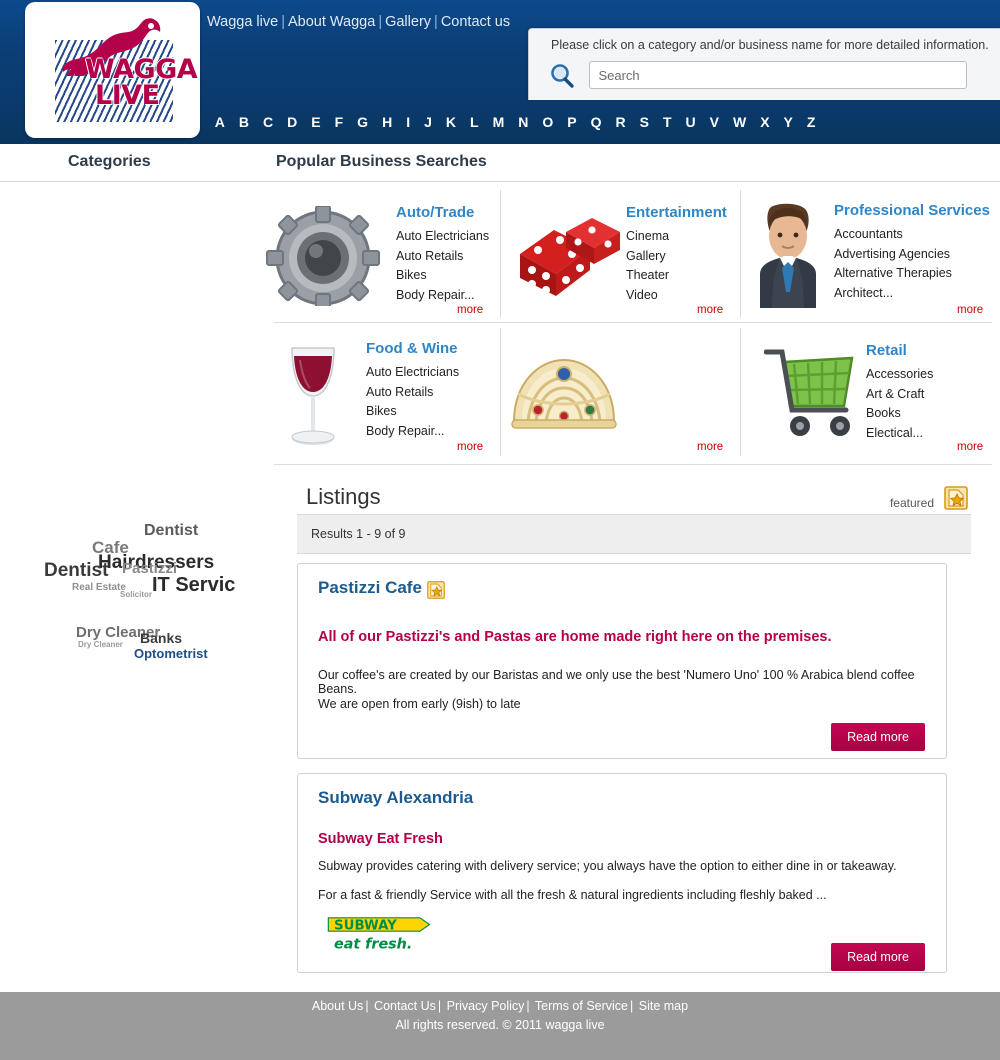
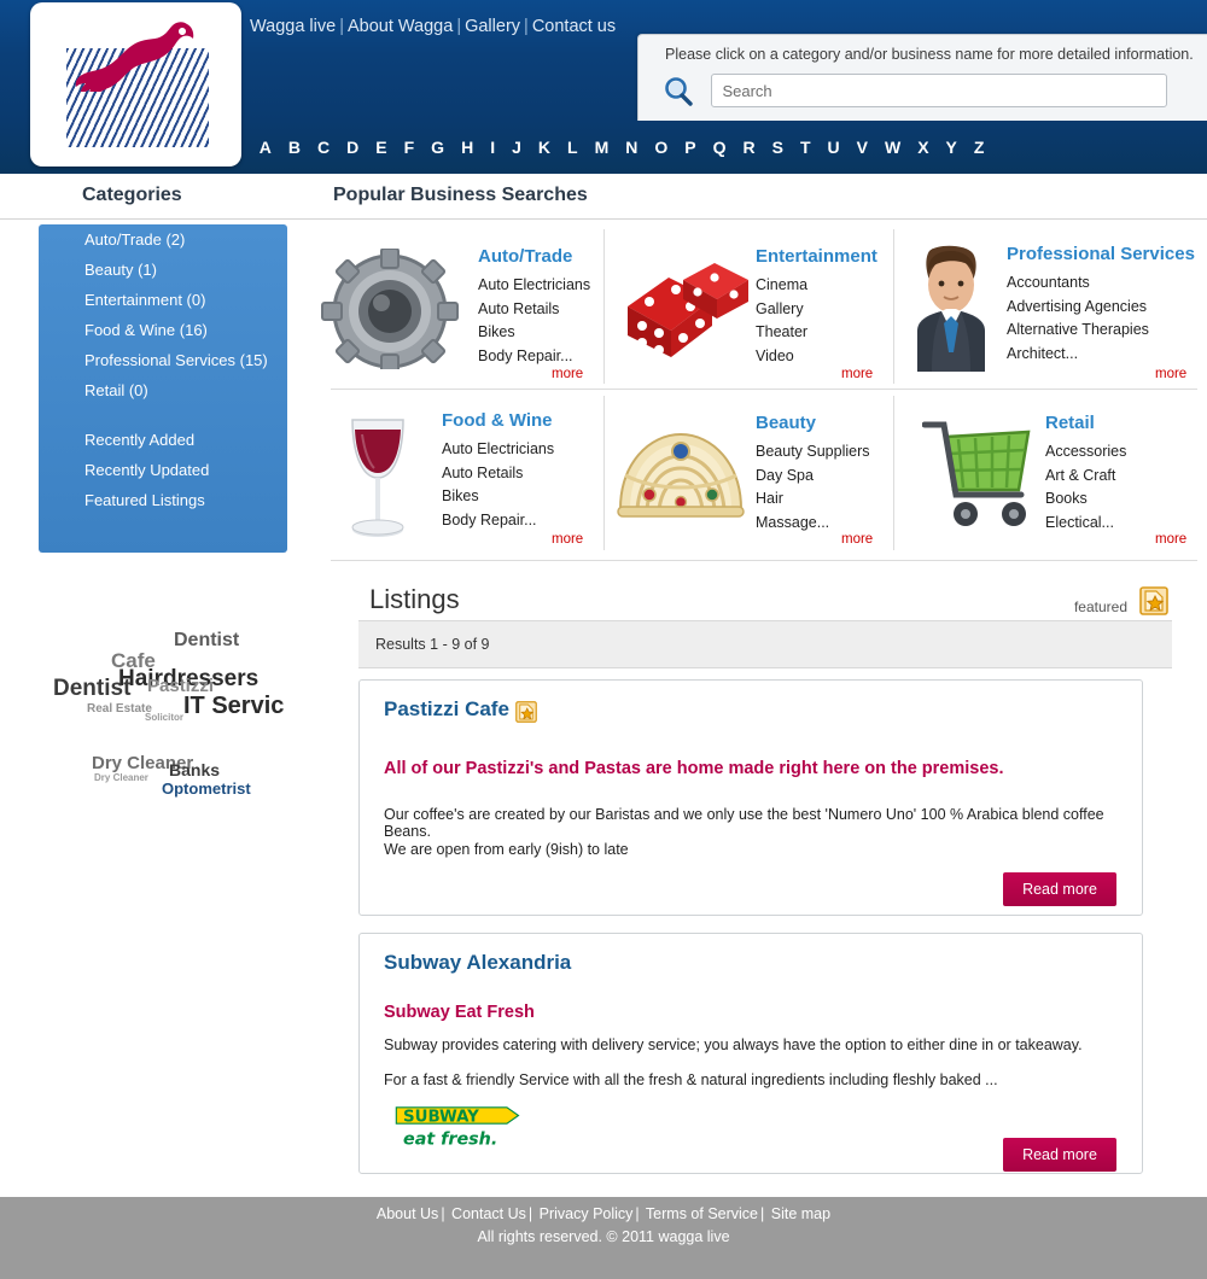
- WAGGA
- LIVE
  Wagga live | About Wagga | Gallery | Contact us
  Please click on a category and/or business name for more detailed information.
  Search
  A B C D E F G H I J K L M N O P Q R S T U V W X Y Z
  Categories
  Popular Business Searches
+ Auto/Trade (2)
+ Beauty (1)
+ Entertainment (0)
+ Food & Wine (16)
+ Professional Services (15)
+ Retail (0)
+ Recently Added
+ Recently Updated
+ Featured Listings
  Dentist
  Cafe
  Hairdressers
  Pastizzi
  Dentist
  IT Servic
  Real Estate
  Solicitor
  Dry Cleaner
  Banks
  Dry Cleaner
  Optometrist
  Auto/Trade
  Auto Electricians
  Auto Retails
  Bikes
  Body Repair...
  more
  Entertainment
  Cinema
  Gallery
  Theater
  Video
  more
  Professional Services
  Accountants
  Advertising Agencies
  Alternative Therapies
  Architect...
  more
  Food & Wine
  Auto Electricians
  Auto Retails
  Bikes
  Body Repair...
  more
+ Beauty
+ Beauty Suppliers
+ Day Spa
+ Hair
+ Massage...
  more
  Retail
  Accessories
  Art & Craft
  Books
  Electical...
  more
  Listings
  featured
  Results 1 - 9 of 9
  Pastizzi Cafe
  All of our Pastizzi's and Pastas are home made right here on the premises.
  Our coffee's are created by our Baristas and we only use the best 'Numero Uno' 100 % Arabica blend coffee Beans.
  We are open from early (9ish) to late
  Read more
  Subway Alexandria
  Subway Eat Fresh
  Subway provides catering with delivery service; you always have the option to either dine in or takeaway.
  For a fast & friendly Service with all the fresh & natural ingredients including fleshly baked ...
  SUBWAY
  eat fresh.
  Read more
  About Us | Contact Us | Privacy Policy | Terms of Service | Site map
  All rights reserved. © 2011 wagga live
